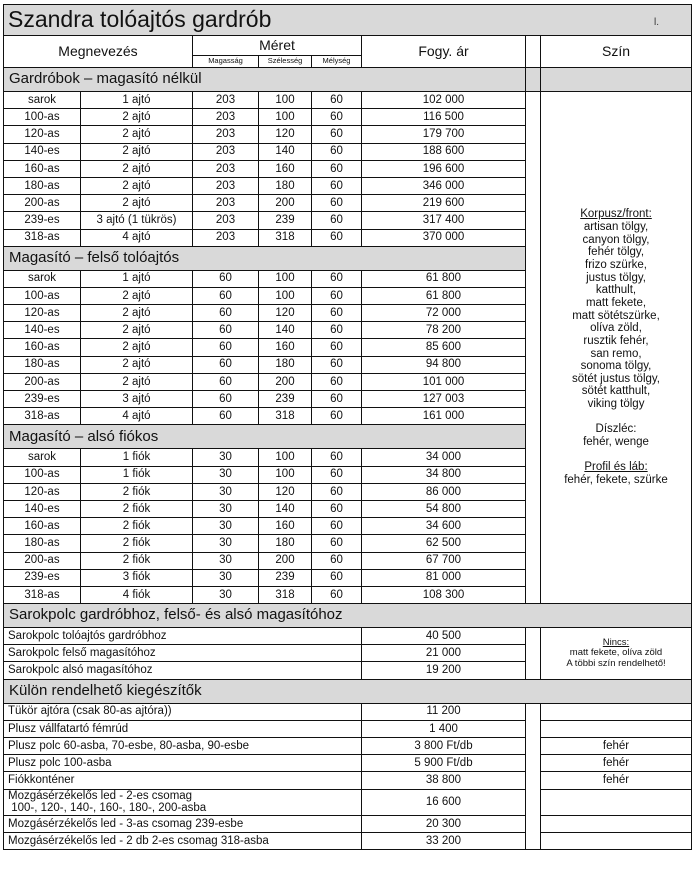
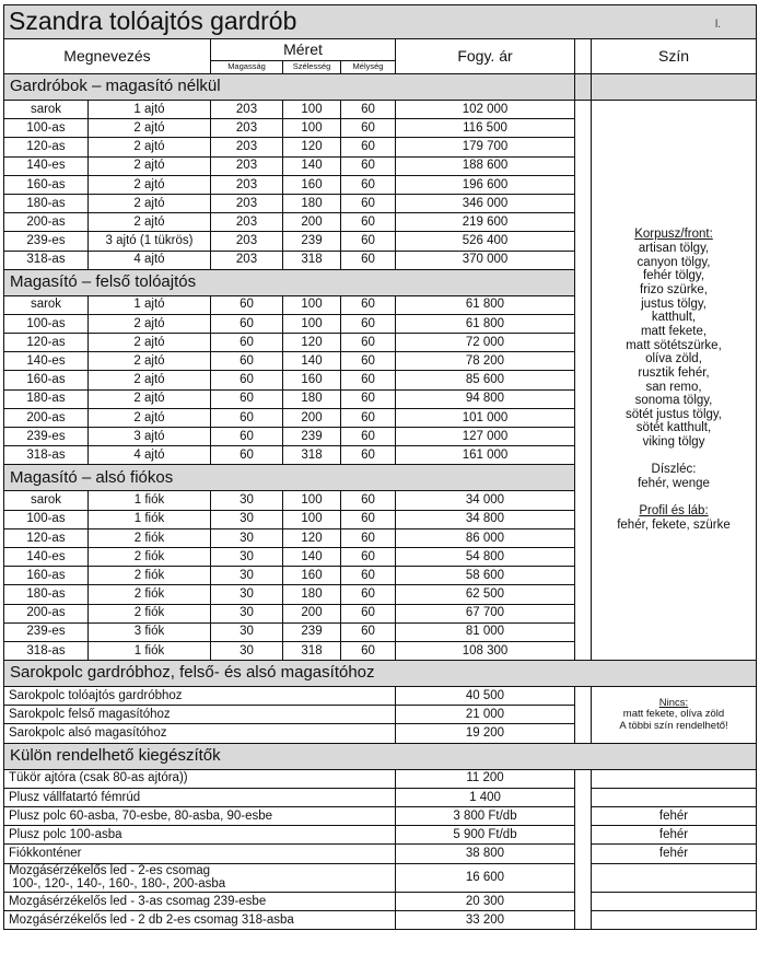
  Szandra tolóajtós gardrób l.
  Megnevezés	Méret	Fogy. ár		Szín
  Magasság	Szélesség	Mélység
  Gardróbok – magasító nélkül
  sarok	1 ajtó	203	100	60	102 000		Korpusz/front:artisan tölgy,canyon tölgy,fehér tölgy,frizo szürke,justus tölgy,katthult,matt fekete,matt sötétszürke,olíva zöld,rusztik fehér,san remo,sonoma tölgy,sötét justus tölgy,sötét katthult,viking tölgy Díszléc:fehér, wenge Profil és láb:fehér, fekete, szürke
  100-as	2 ajtó	203	100	60	116 500
  120-as	2 ajtó	203	120	60	179 700
  140-es	2 ajtó	203	140	60	188 600
  160-as	2 ajtó	203	160	60	196 600
  180-as	2 ajtó	203	180	60	346 000
  200-as	2 ajtó	203	200	60	219 600
- 239-es	3 ajtó (1 tükrös)	203	239	60	317 400
+ 239-es	3 ajtó (1 tükrös)	203	239	60	526 400
  318-as	4 ajtó	203	318	60	370 000
  Magasító – felső tolóajtós
  sarok	1 ajtó	60	100	60	61 800
  100-as	2 ajtó	60	100	60	61 800
  120-as	2 ajtó	60	120	60	72 000
  140-es	2 ajtó	60	140	60	78 200
  160-as	2 ajtó	60	160	60	85 600
  180-as	2 ajtó	60	180	60	94 800
  200-as	2 ajtó	60	200	60	101 000
- 239-es	3 ajtó	60	239	60	127 003
+ 239-es	3 ajtó	60	239	60	127 000
  318-as	4 ajtó	60	318	60	161 000
  Magasító – alsó fiókos
  sarok	1 fiók	30	100	60	34 000
  100-as	1 fiók	30	100	60	34 800
  120-as	2 fiók	30	120	60	86 000
  140-es	2 fiók	30	140	60	54 800
- 160-as	2 fiók	30	160	60	34 600
+ 160-as	2 fiók	30	160	60	58 600
  180-as	2 fiók	30	180	60	62 500
  200-as	2 fiók	30	200	60	67 700
  239-es	3 fiók	30	239	60	81 000
- 318-as	4 fiók	30	318	60	108 300
+ 318-as	1 fiók	30	318	60	108 300
  Sarokpolc gardróbhoz, felső- és alsó magasítóhoz
  Sarokpolc tolóajtós gardróbhoz	40 500		Nincs:matt fekete, olíva zöldA többi szín rendelhető!
  Sarokpolc felső magasítóhoz	21 000
  Sarokpolc alsó magasítóhoz	19 200
  Külön rendelhető kiegészítők
  Tükör ajtóra (csak 80-as ajtóra))	11 200
  Plusz vállfatartó fémrúd	1 400
  Plusz polc 60-asba, 70-esbe, 80-asba, 90-esbe	3 800 Ft/db	fehér
  Plusz polc 100-asba	5 900 Ft/db	fehér
  Fiókkonténer	38 800	fehér
  Mozgásérzékelős led - 2-es csomag 100-, 120-, 140-, 160-, 180-, 200-asba	16 600
  Mozgásérzékelős led - 3-as csomag 239-esbe	20 300
  Mozgásérzékelős led - 2 db 2-es csomag 318-asba	33 200
